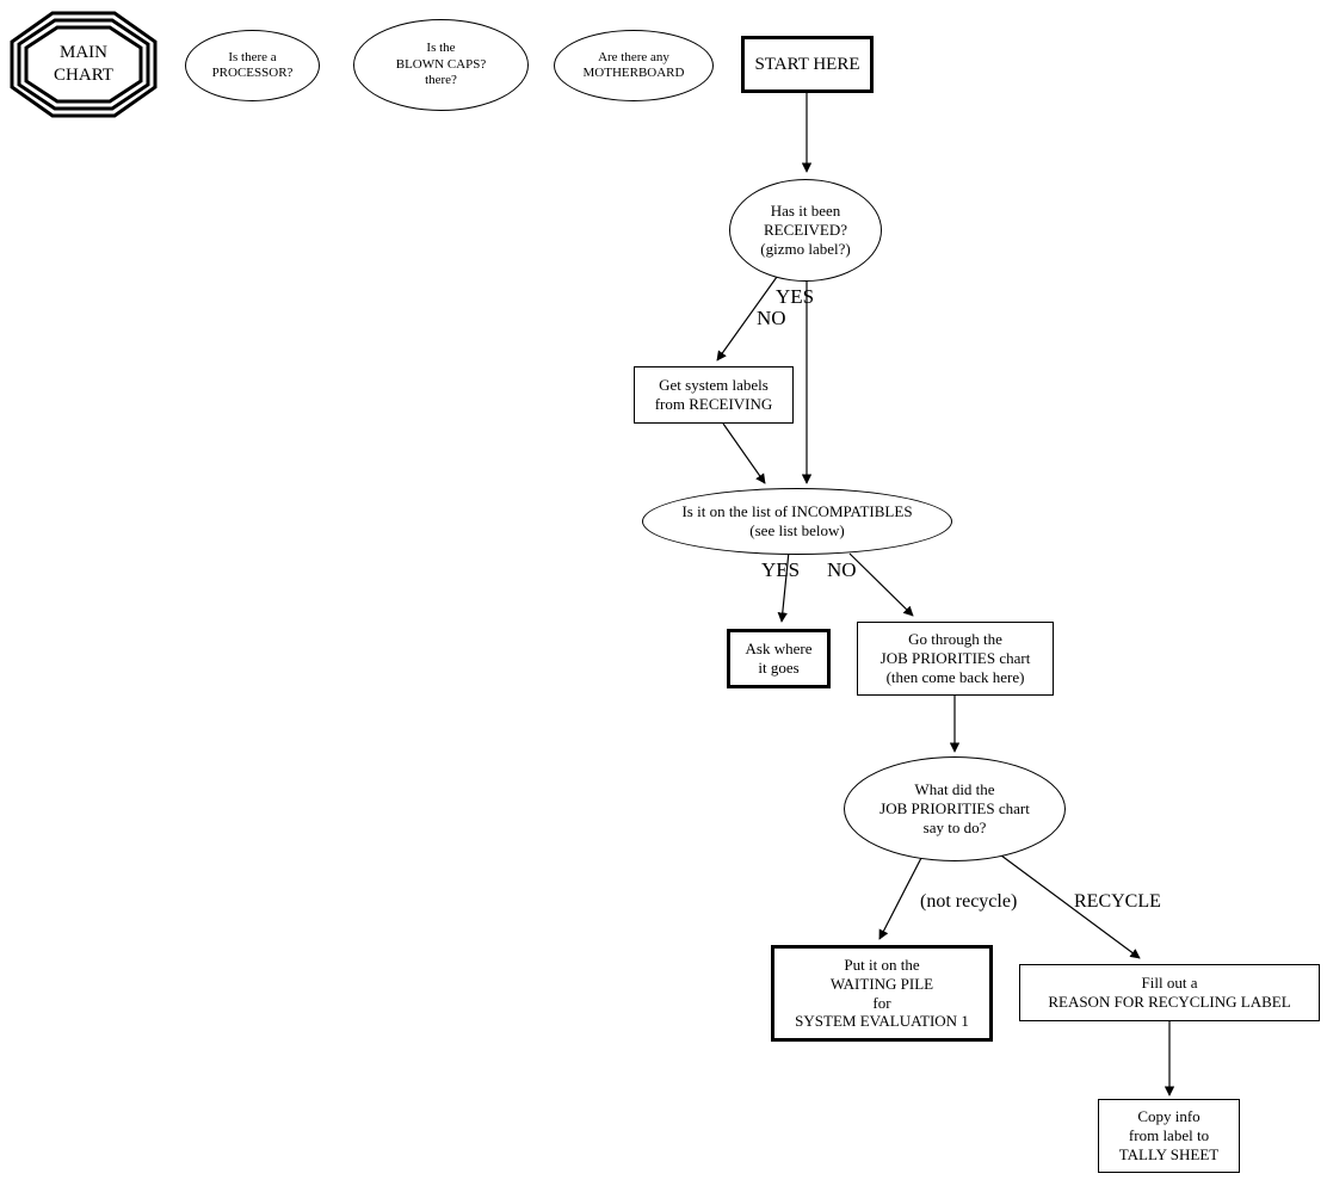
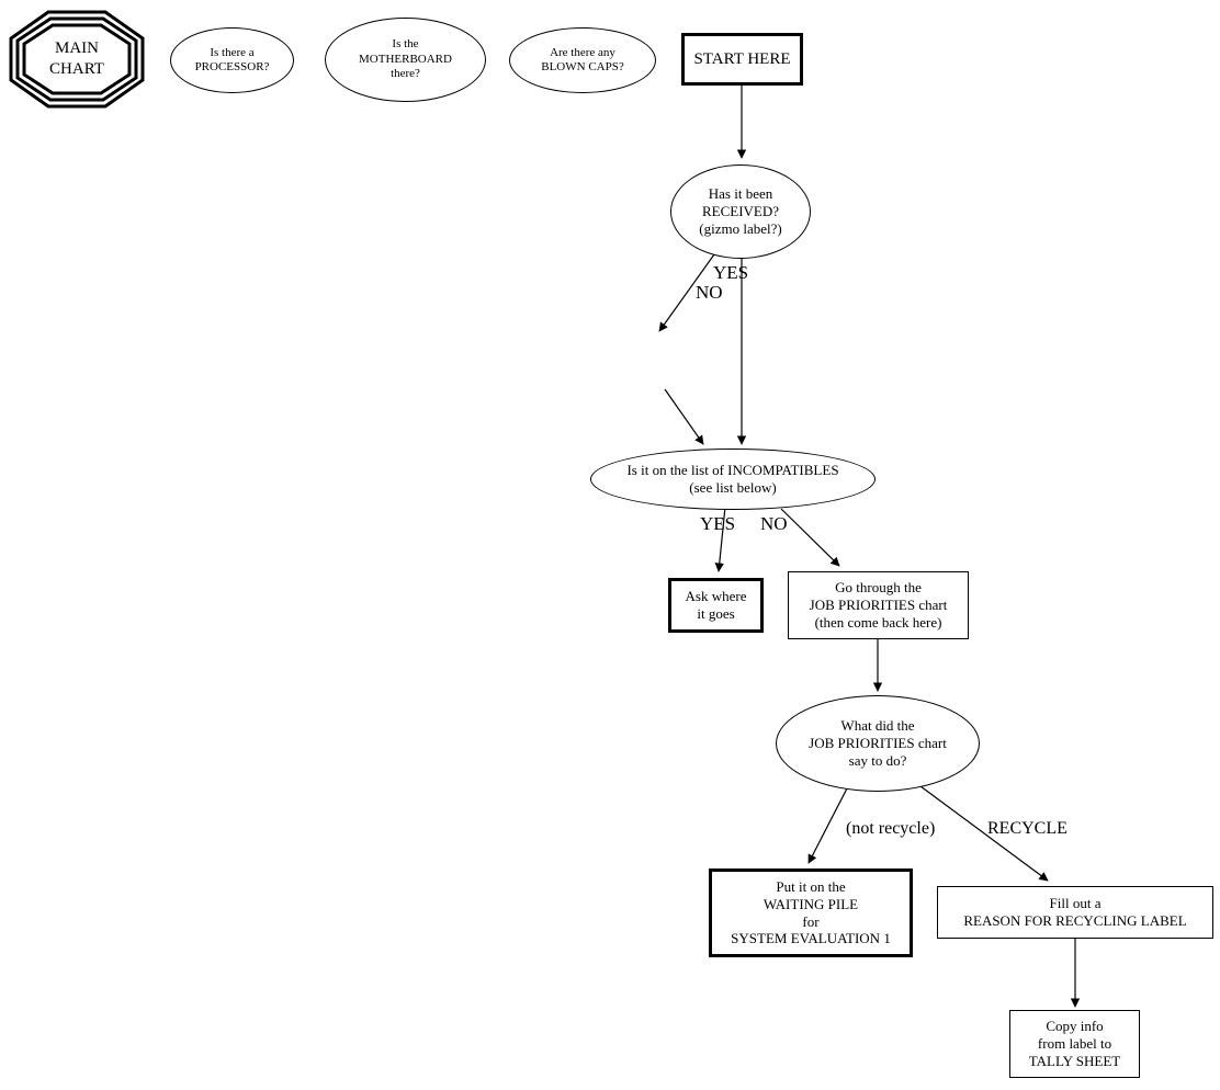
  MAIN
  CHART
  Is there a
  PROCESSOR?
  Is the
- BLOWN CAPS?
+ MOTHERBOARD
  there?
  Are there any
- MOTHERBOARD
+ BLOWN CAPS?
  START HERE
  Has it been
  RECEIVED?
  (gizmo label?)
  YES
  NO
- Get system labels
- from RECEIVING
  Is it on the list of INCOMPATIBLES
  (see list below)
  YES
  NO
  Ask where
  it goes
  Go through the
  JOB PRIORITIES chart
  (then come back here)
  What did the
  JOB PRIORITIES chart
  say to do?
  (not recycle)
  RECYCLE
  Put it on the
  WAITING PILE
  for
  SYSTEM EVALUATION 1
  Fill out a
  REASON FOR RECYCLING LABEL
  Copy info
  from label to
  TALLY SHEET
